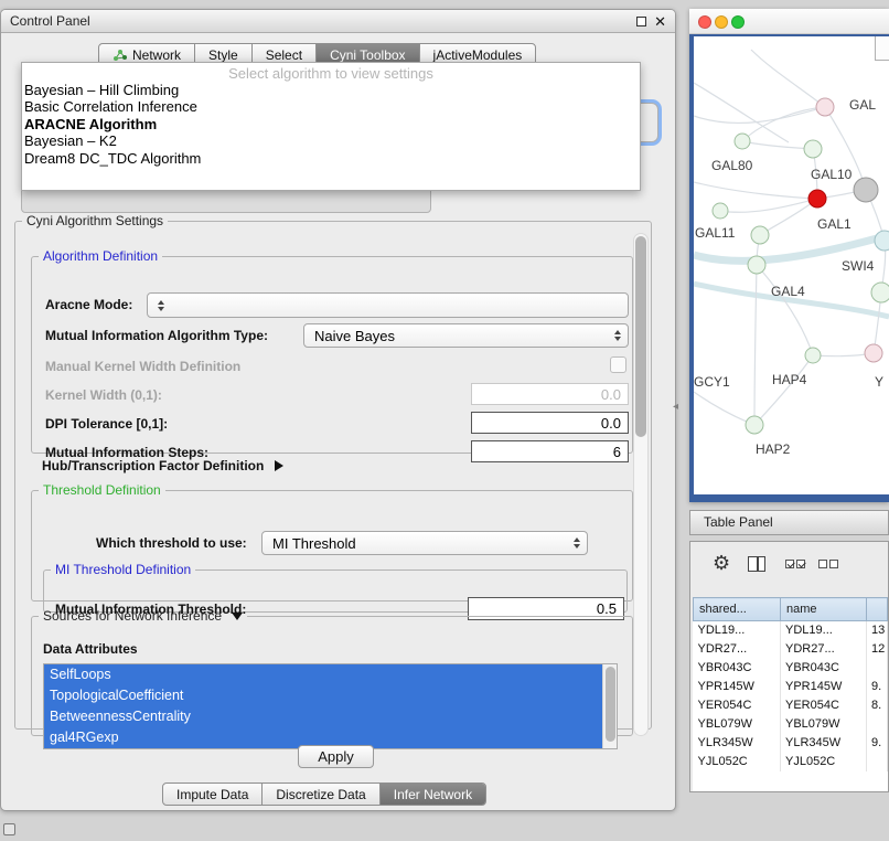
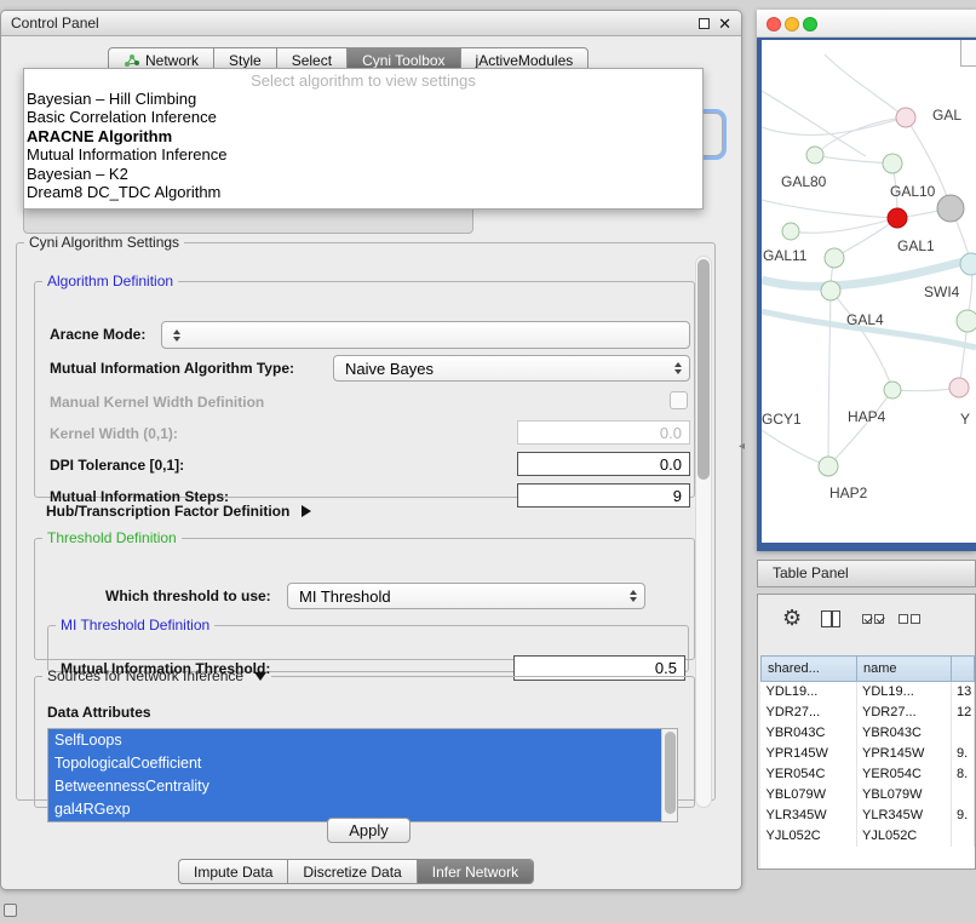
  Control Panel
  ✕
  Network
  Style
  Select
  Cyni Toolbox
  jActiveModules
  Select algorithm to view settings
  Bayesian – Hill Climbing
  Basic Correlation Inference
  ARACNE Algorithm
+ Mutual Information Inference
  Bayesian – K2
  Dream8 DC_TDC Algorithm
  Cyni Algorithm Settings
  Algorithm Definition
  Aracne Mode:
  Mutual Information Algorithm Type:
  Naive Bayes
  Manual Kernel Width Definition
  Kernel Width (0,1):
  0.0
  DPI Tolerance [0,1]:
  0.0
  Mutual Information Steps:
- 6
+ 9
  Hub/Transcription Factor Definition
  Threshold Definition
  Which threshold to use:
  MI Threshold
  MI Threshold Definition
  Mutual Information Threshold:
  0.5
  Sources for Network Inference
  Data Attributes
  SelfLoops
  TopologicalCoefficient
  BetweennessCentrality
  gal4RGexp
  Apply
  Impute Data
  Discretize Data
  Infer Network
  GAL
  GAL80
  GAL10
  GAL1
  GAL11
  SWI4
  GAL4
  GCY1
  HAP4
  Y
  HAP2
  Table Panel
  ⚙
  shared...	name
  YDL19...	YDL19...	13
  YDR27...	YDR27...	12
  YBR043C	YBR043C
  YPR145W	YPR145W	9.
  YER054C	YER054C	8.
  YBL079W	YBL079W
  YLR345W	YLR345W	9.
  YJL052C	YJL052C
  ◂
